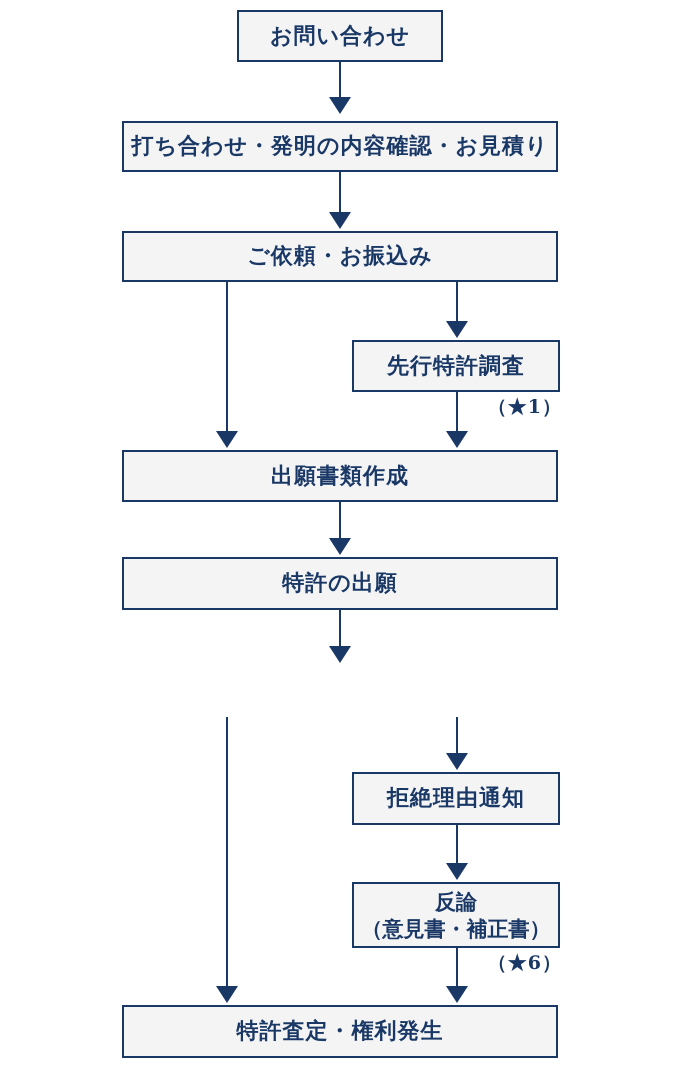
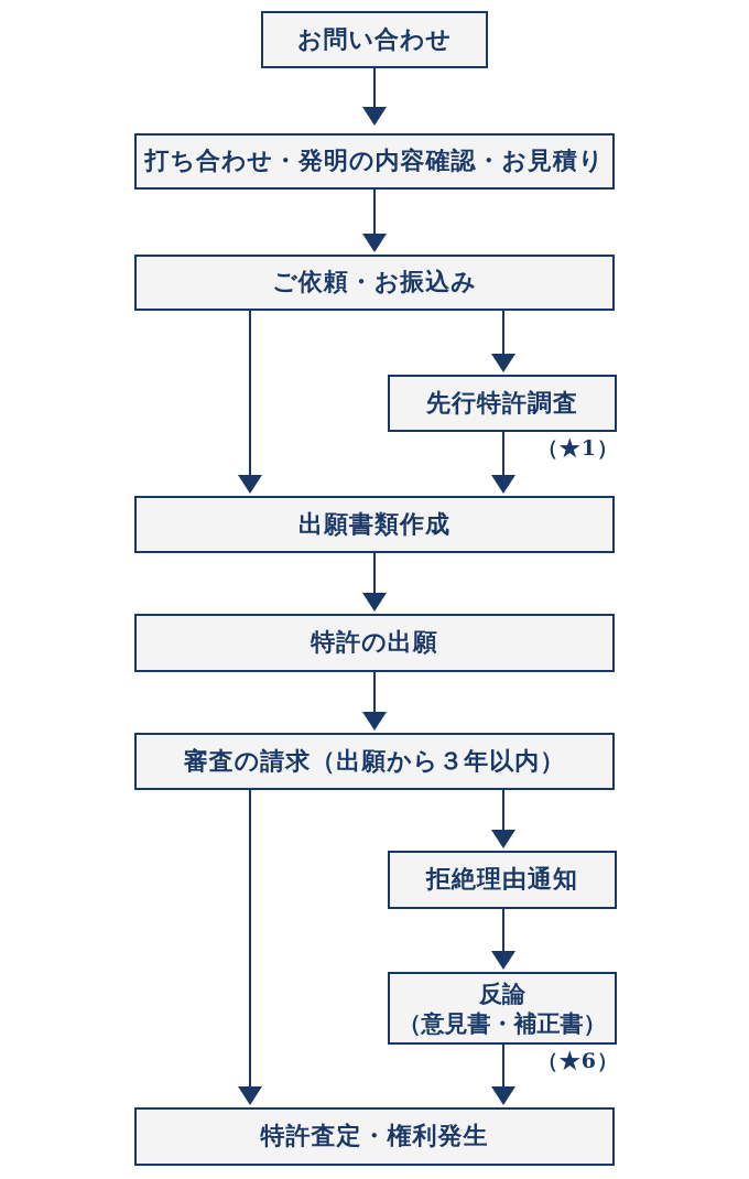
  お問い合わせ
  打ち合わせ・発明の内容確認・お見積り
  ご依頼・お振込み
  先行特許調査
  （★1）
  出願書類作成
  特許の出願
+ 審査の請求（出願から３年以内）
  拒絶理由通知
  反論
  （意見書・補正書）
  （★6）
  特許査定・権利発生
